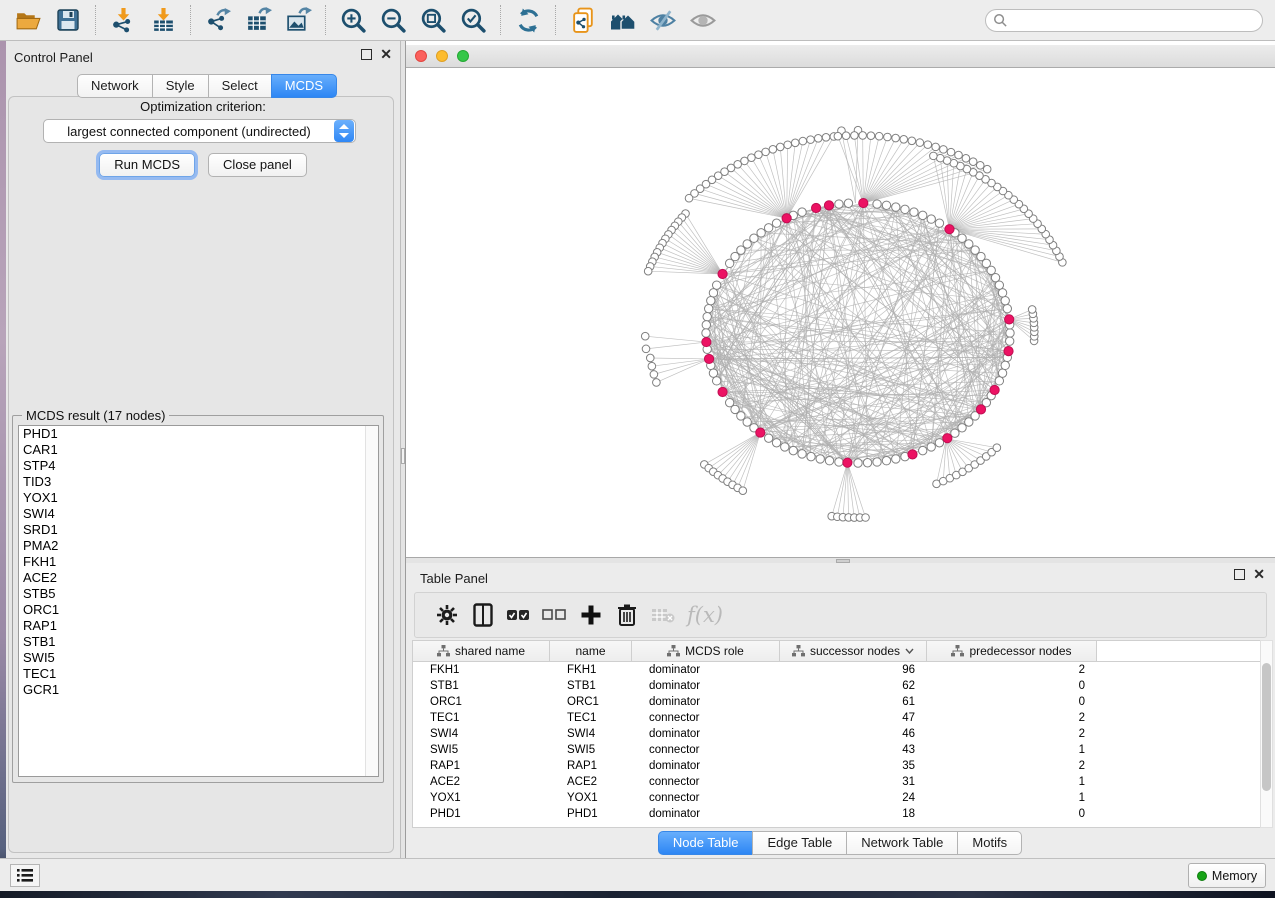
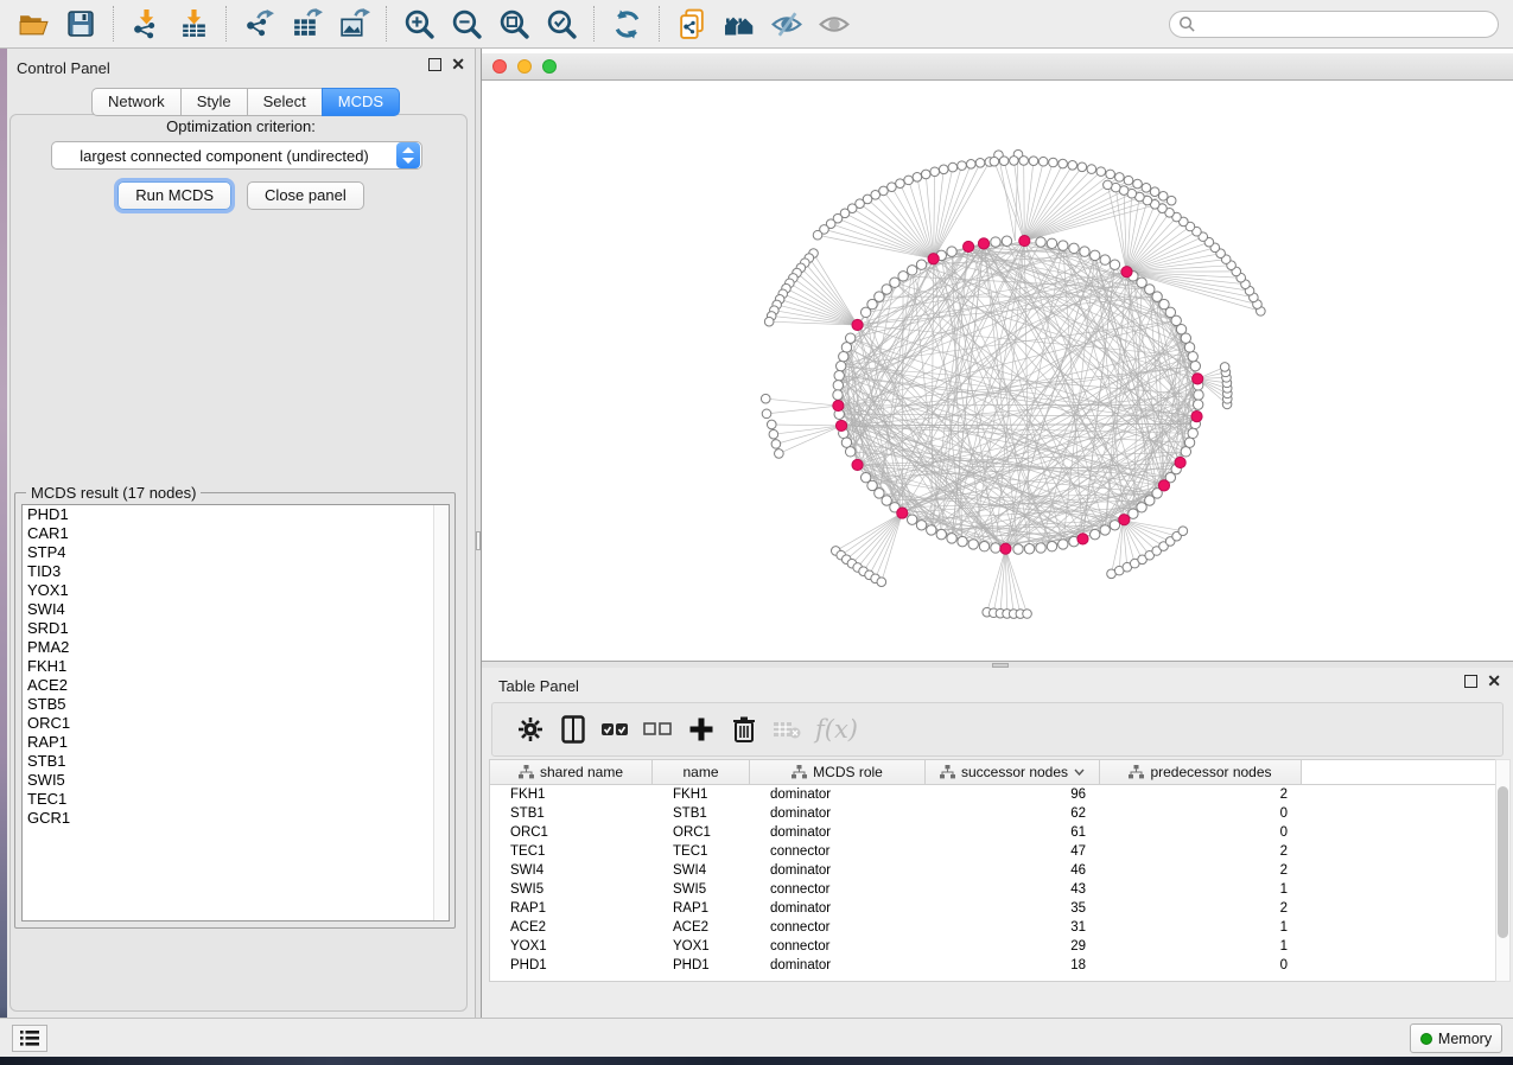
  Control Panel
  ✕
  Network
  Style
  Select
  MCDS
  Optimization criterion:
  largest connected component (undirected)
  Run MCDS
  Close panel
  MCDS result (17 nodes)
  PHD1
  CAR1
  STP4
  TID3
  YOX1
  SWI4
  SRD1
  PMA2
  FKH1
  ACE2
  STB5
  ORC1
  RAP1
  STB1
  SWI5
  TEC1
  GCR1
  Table Panel
  ✕
  f(x)
  shared name
  name
  MCDS role
  successor nodes
  predecessor nodes
  FKH1
  FKH1
  dominator
  96
  2
  STB1
  STB1
  dominator
  62
  0
  ORC1
  ORC1
  dominator
  61
  0
  TEC1
  TEC1
  connector
  47
  2
  SWI4
  SWI4
  dominator
  46
  2
  SWI5
  SWI5
  connector
  43
  1
  RAP1
  RAP1
  dominator
  35
  2
  ACE2
  ACE2
  connector
  31
  1
  YOX1
  YOX1
  connector
- 24
+ 29
  1
  PHD1
  PHD1
  dominator
  18
  0
- Node Table
- Edge Table
- Network Table
- Motifs
  Memory
